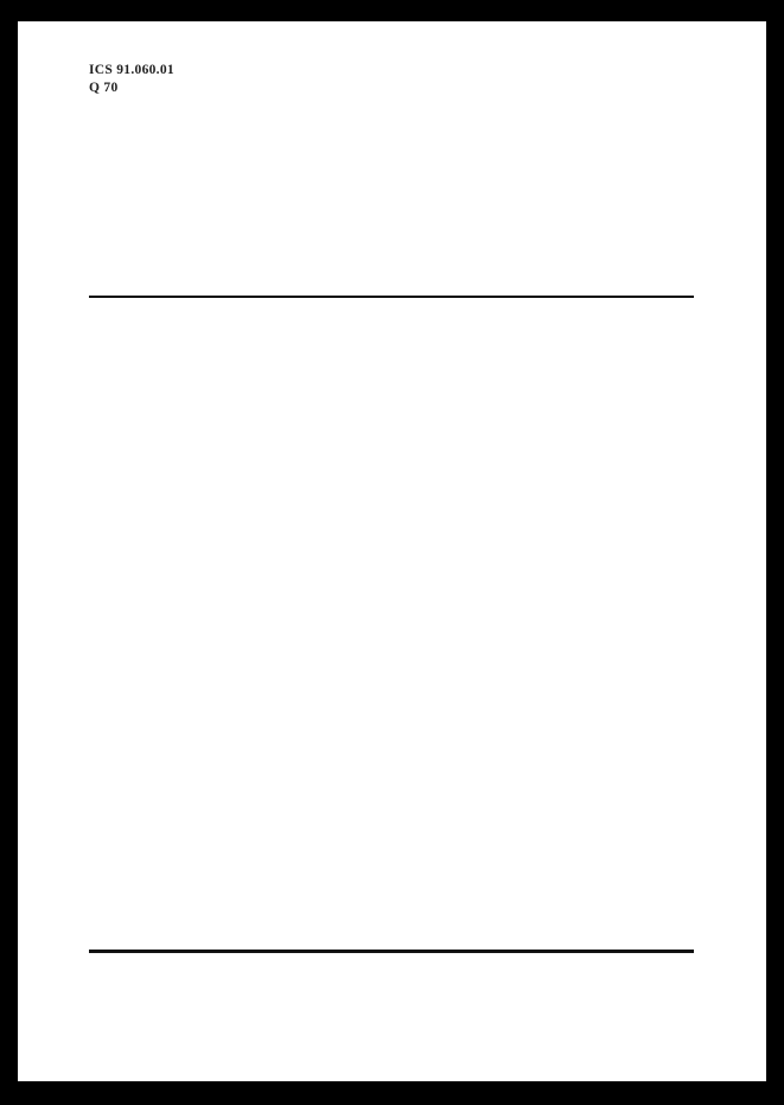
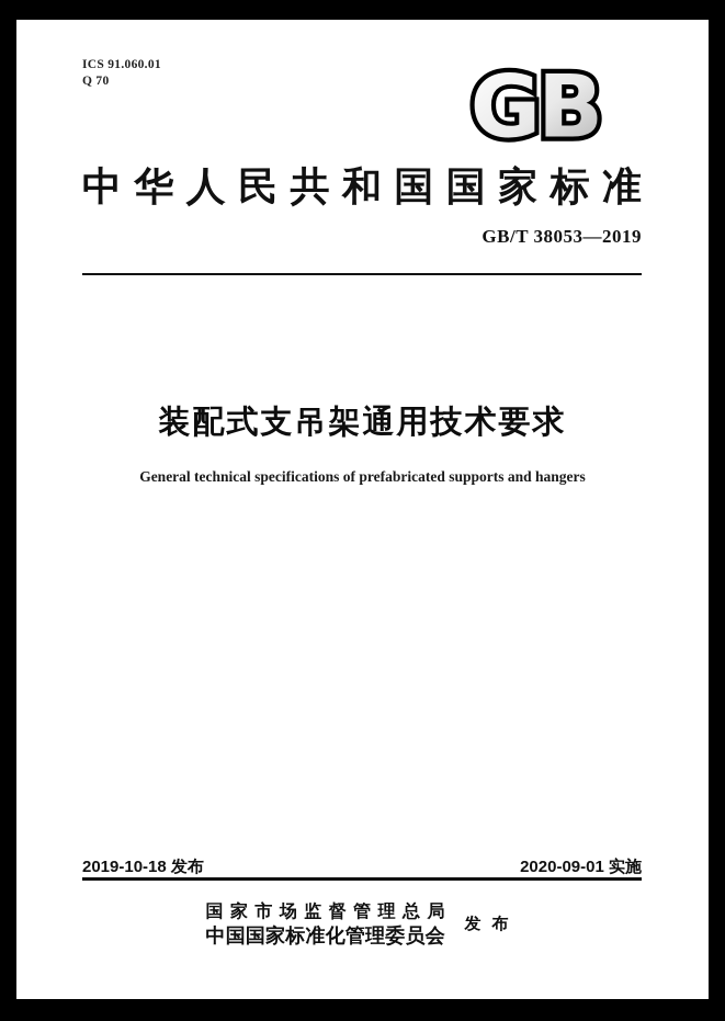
  ICS 91.060.01
  Q 70
+ GB
+ 中华人民共和国国家标准
+ GB/T 38053—2019
+ 装配式支吊架通用技术要求
+ General technical specifications of prefabricated supports and hangers
+ 2019-10-18 发布
+ 2020-09-01 实施
+ 国家市场监督管理总局
+ 中国国家标准化管理委员会
+ 发布
